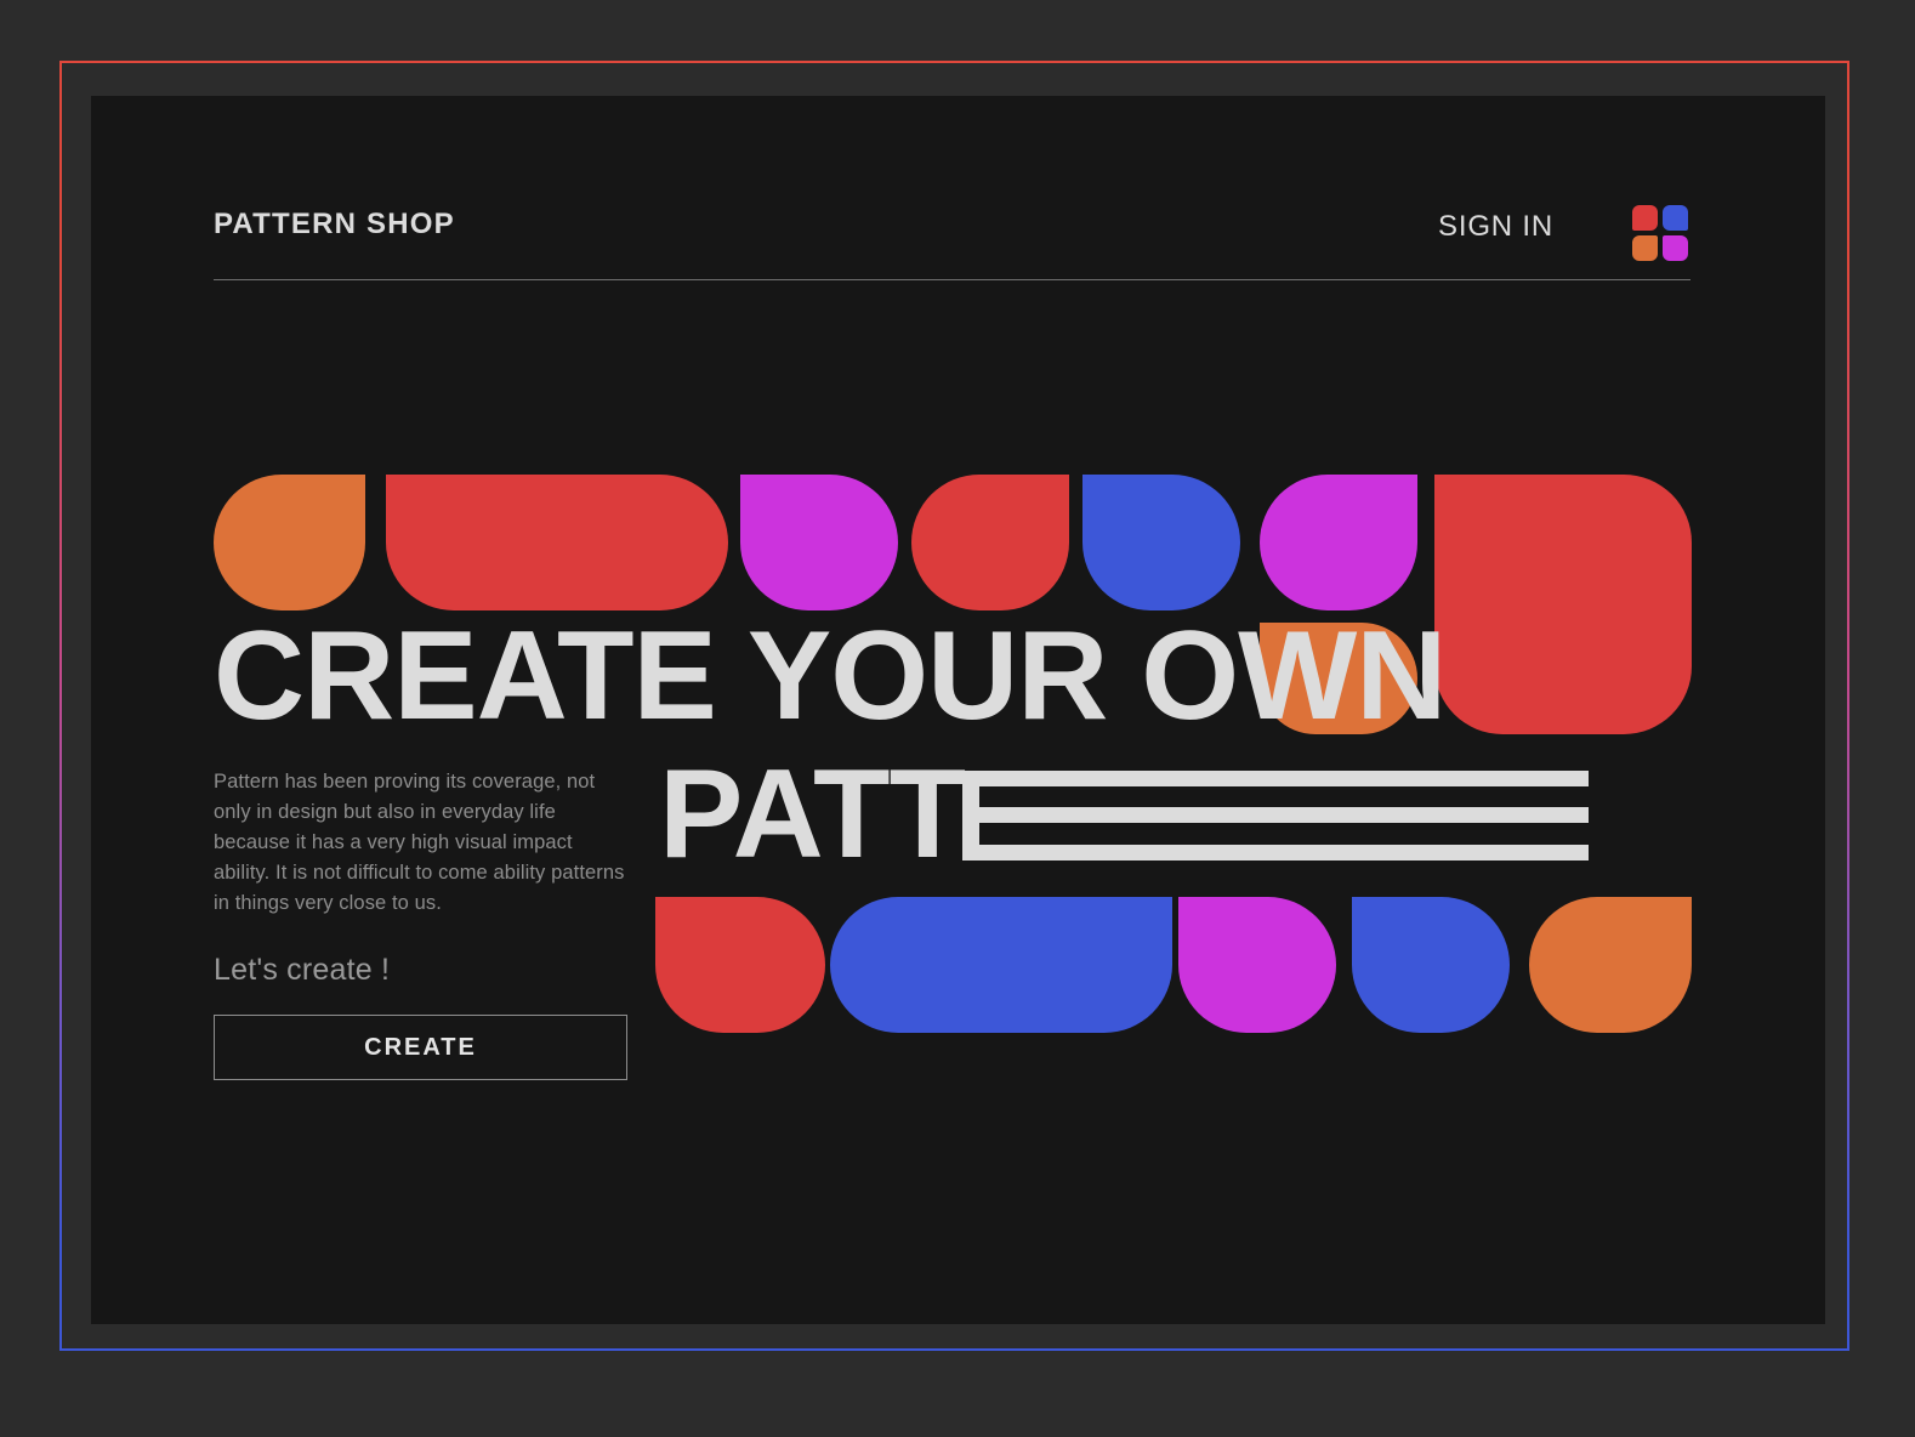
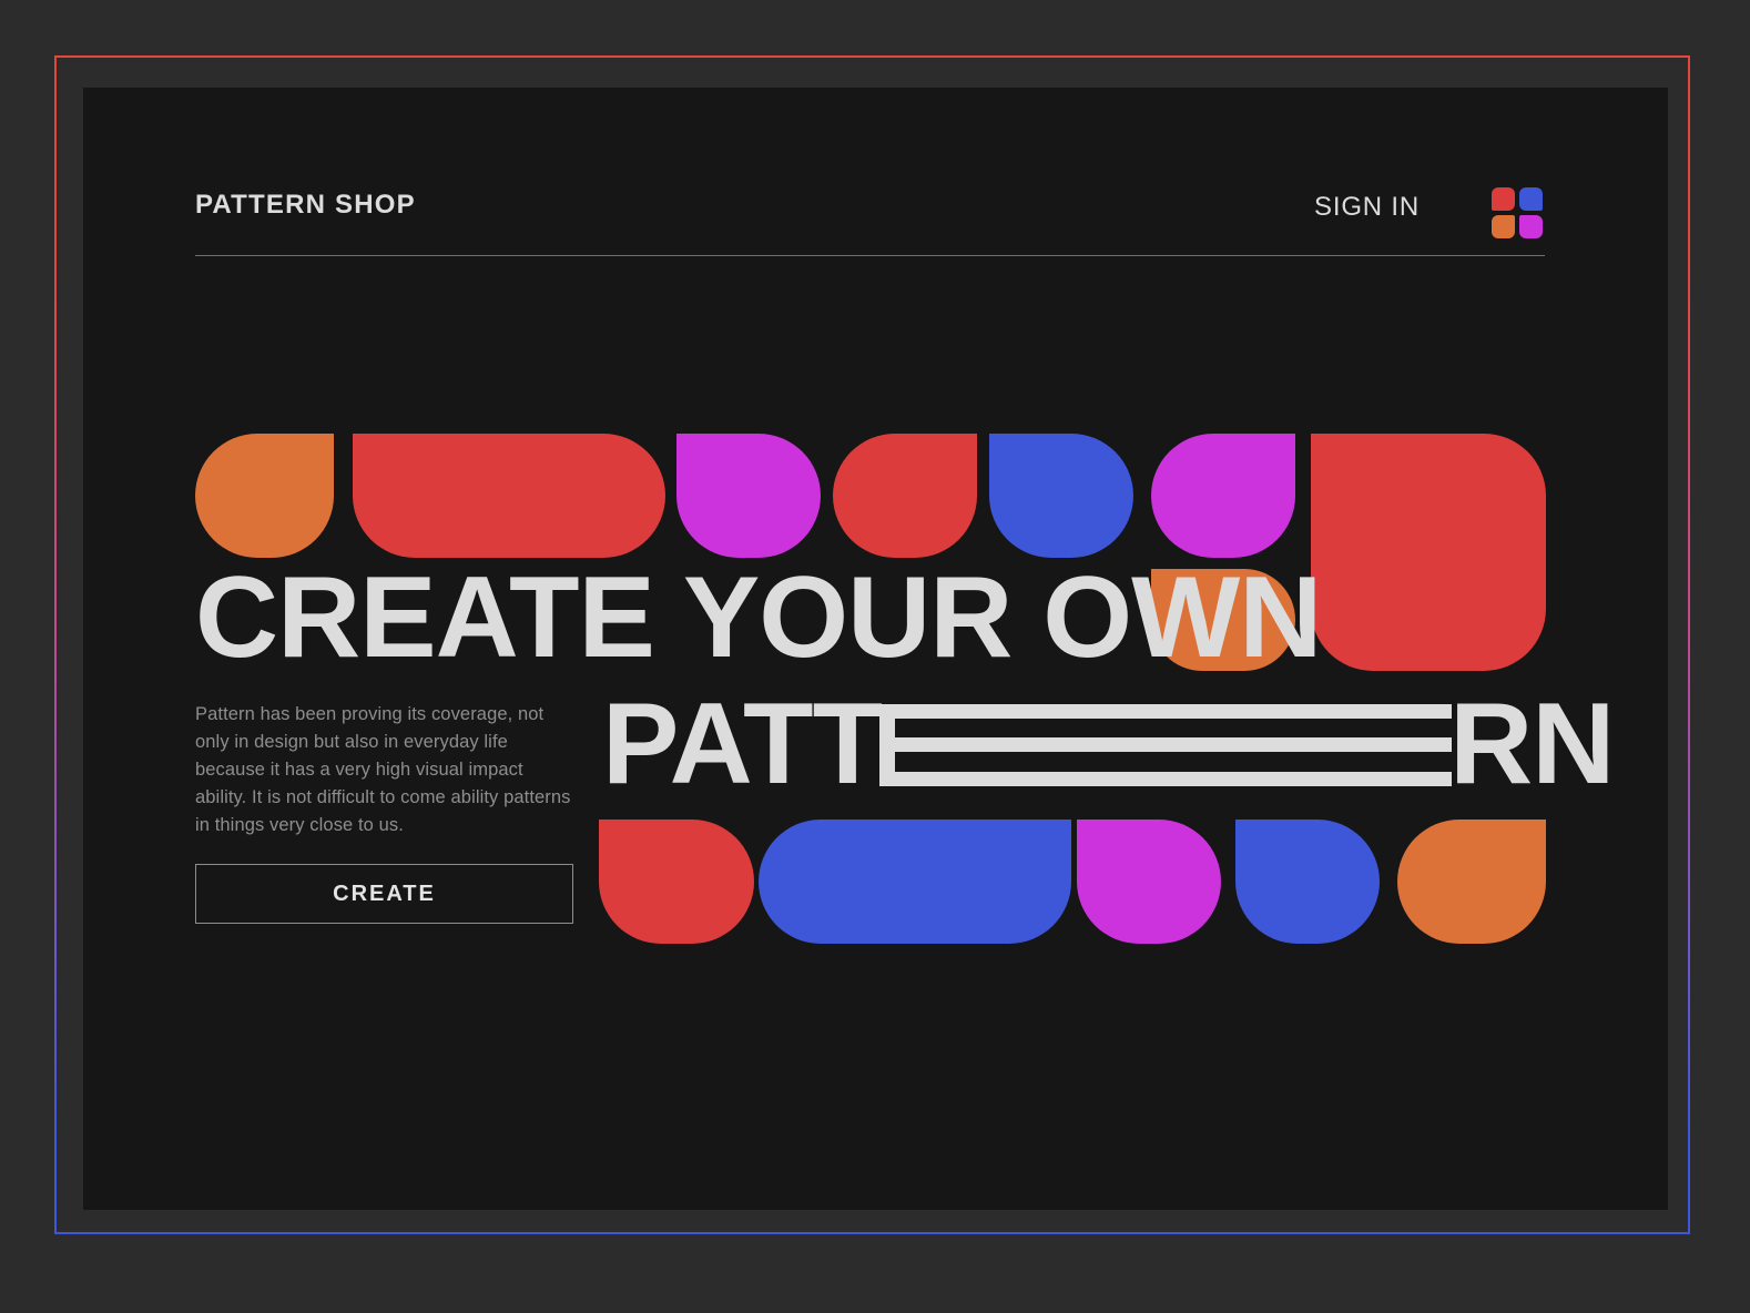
  PATTERN SHOP
  SIGN IN
  CREATE YOUR OWN
  PATT
+ RN
  Pattern has been proving its coverage, not only in design but also in everyday life because it has a very high visual impact ability. It is not difficult to come ability patterns in things very close to us.
- Let's create !
  CREATE
